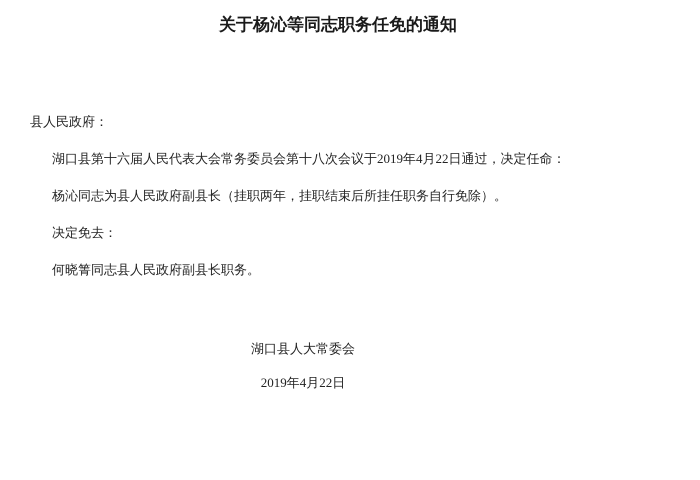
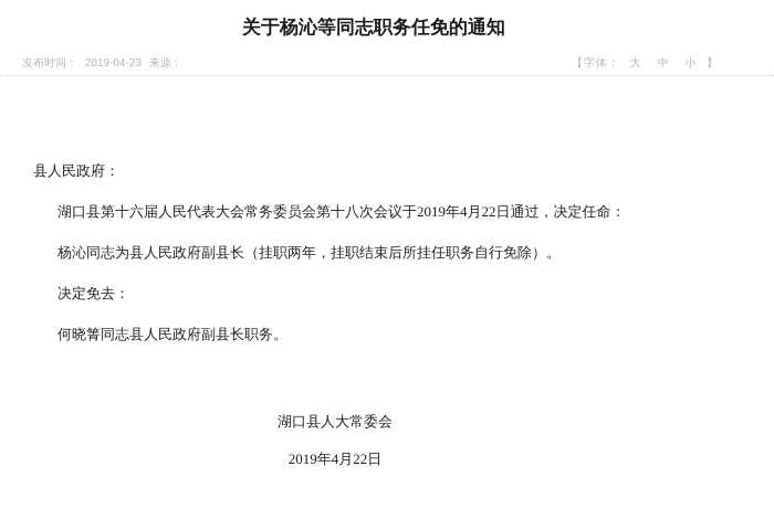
  关于杨沁等同志职务任免的通知
+ 发布时间： 2019-04-23 来源：
+ 【字体： 大 中 小 】
  县人民政府：
  湖口县第十六届人民代表大会常务委员会第十八次会议于2019年4月22日通过，决定任命：
  杨沁同志为县人民政府副县长（挂职两年，挂职结束后所挂任职务自行免除）。
  决定免去：
  何晓箐同志县人民政府副县长职务。
  湖口县人大常委会
  2019年4月22日
